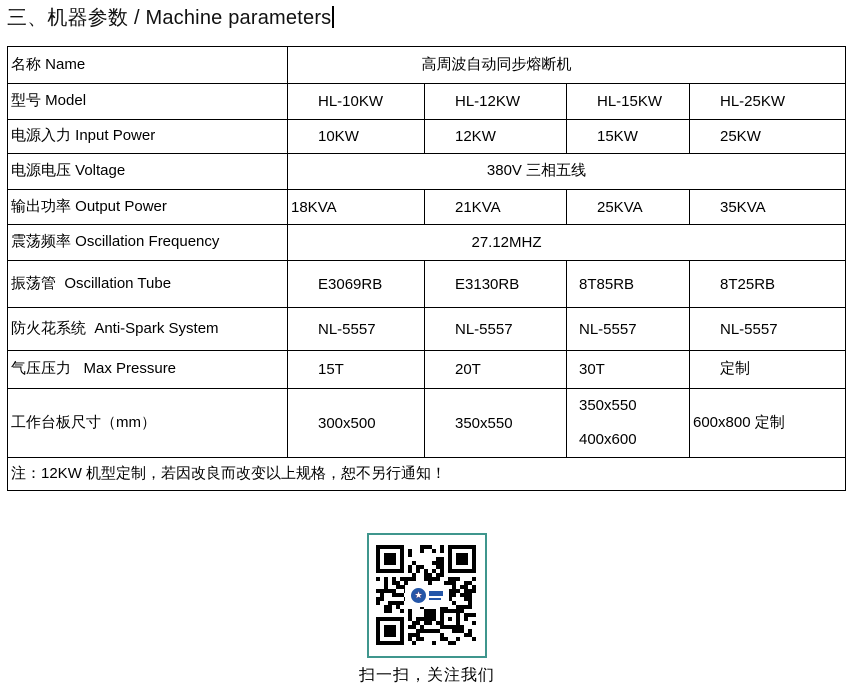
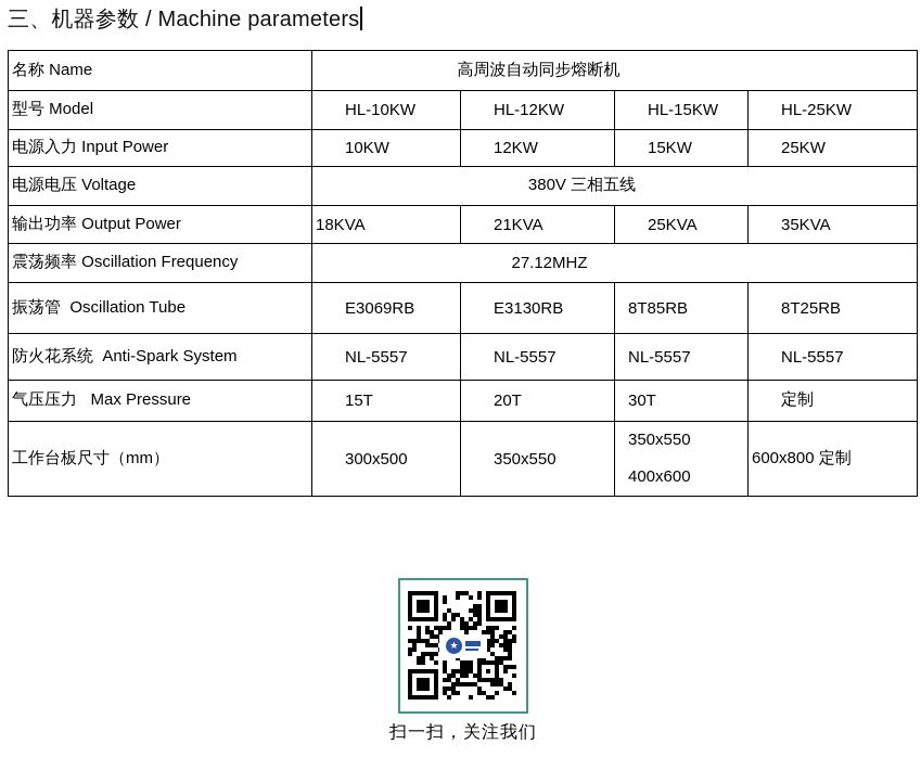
  三、机器参数 / Machine parameters
  名称 Name	高周波自动同步熔断机
  型号 Model	HL-10KW	HL-12KW	HL-15KW	HL-25KW
  电源入力 Input Power	10KW	12KW	15KW	25KW
  电源电压 Voltage	380V 三相五线
  输出功率 Output Power	18KVA	21KVA	25KVA	35KVA
  震荡频率 Oscillation Frequency	27.12MHZ
  振荡管 Oscillation Tube	E3069RB	E3130RB	8T85RB	8T25RB
  防火花系统 Anti-Spark System	NL-5557	NL-5557	NL-5557	NL-5557
  气压压力 Max Pressure	15T	20T	30T	定制
  工作台板尺寸（mm）	300x500	350x550	350x550 400x600	600x800 定制
- 注：12KW 机型定制，若因改良而改变以上规格，恕不另行通知！
  ★
  扫一扫，关注我们
